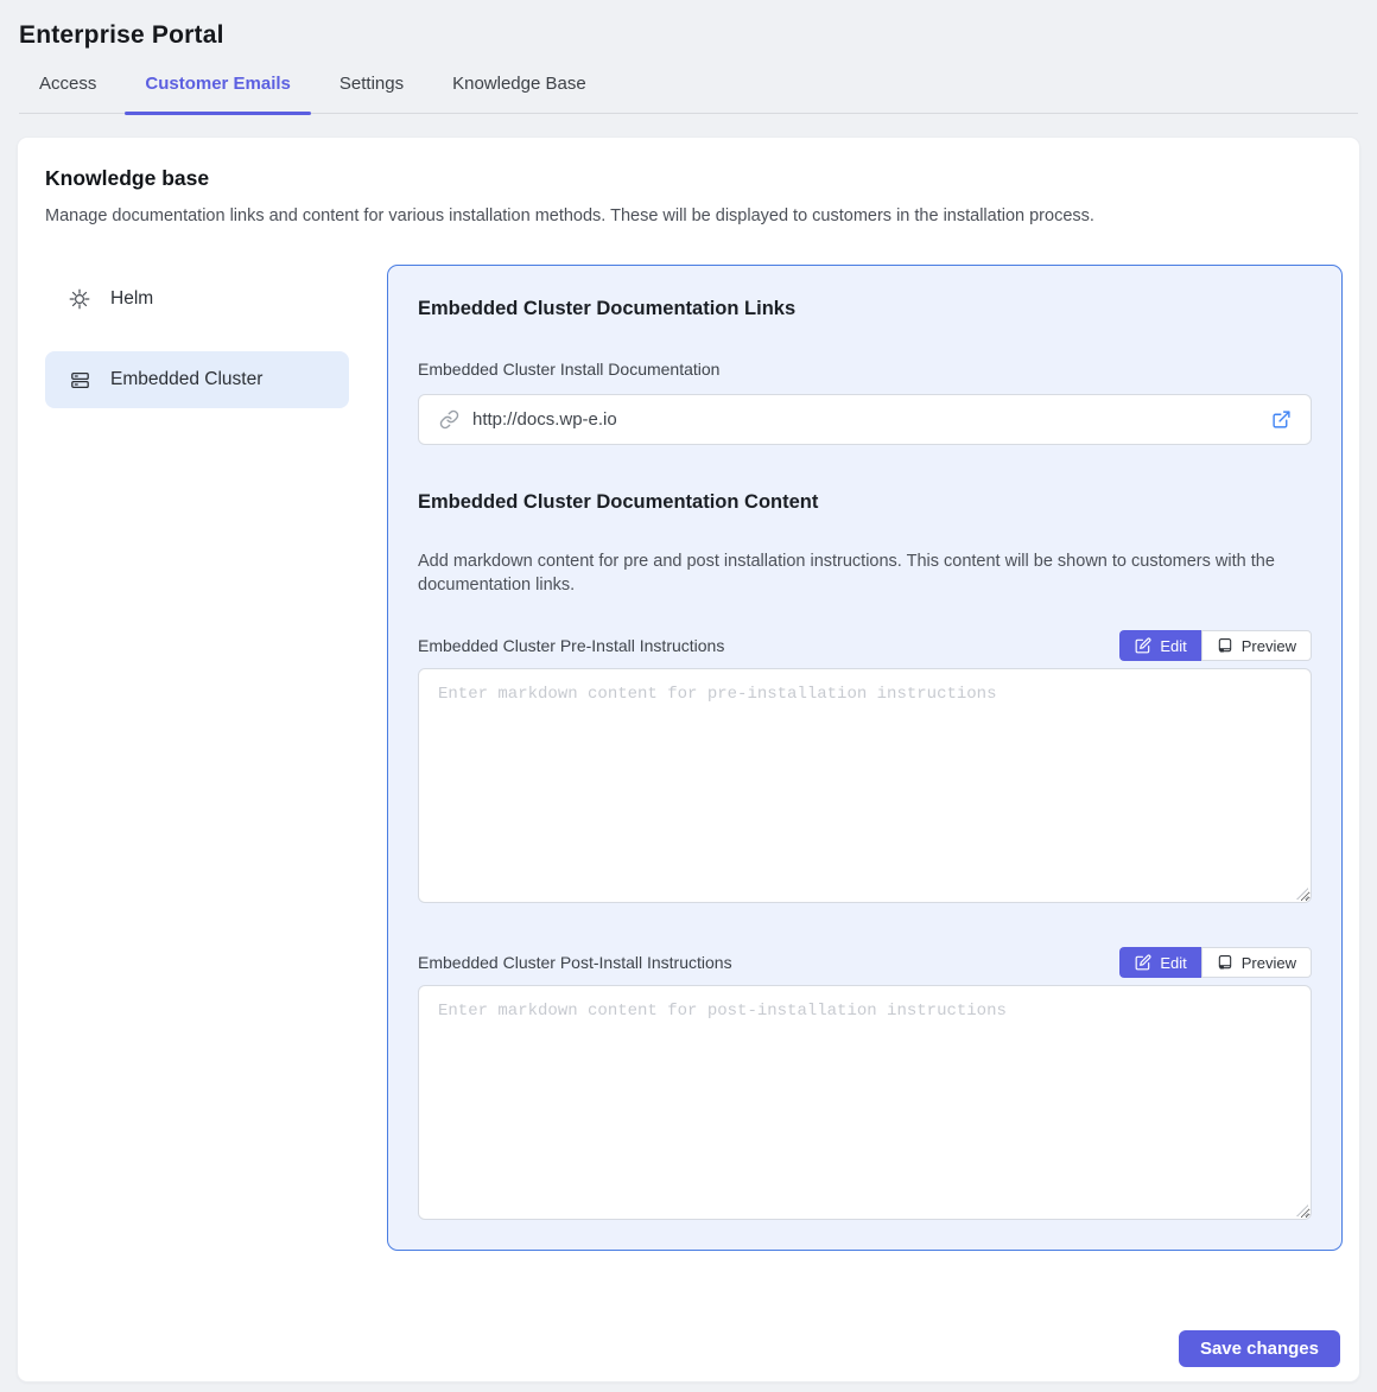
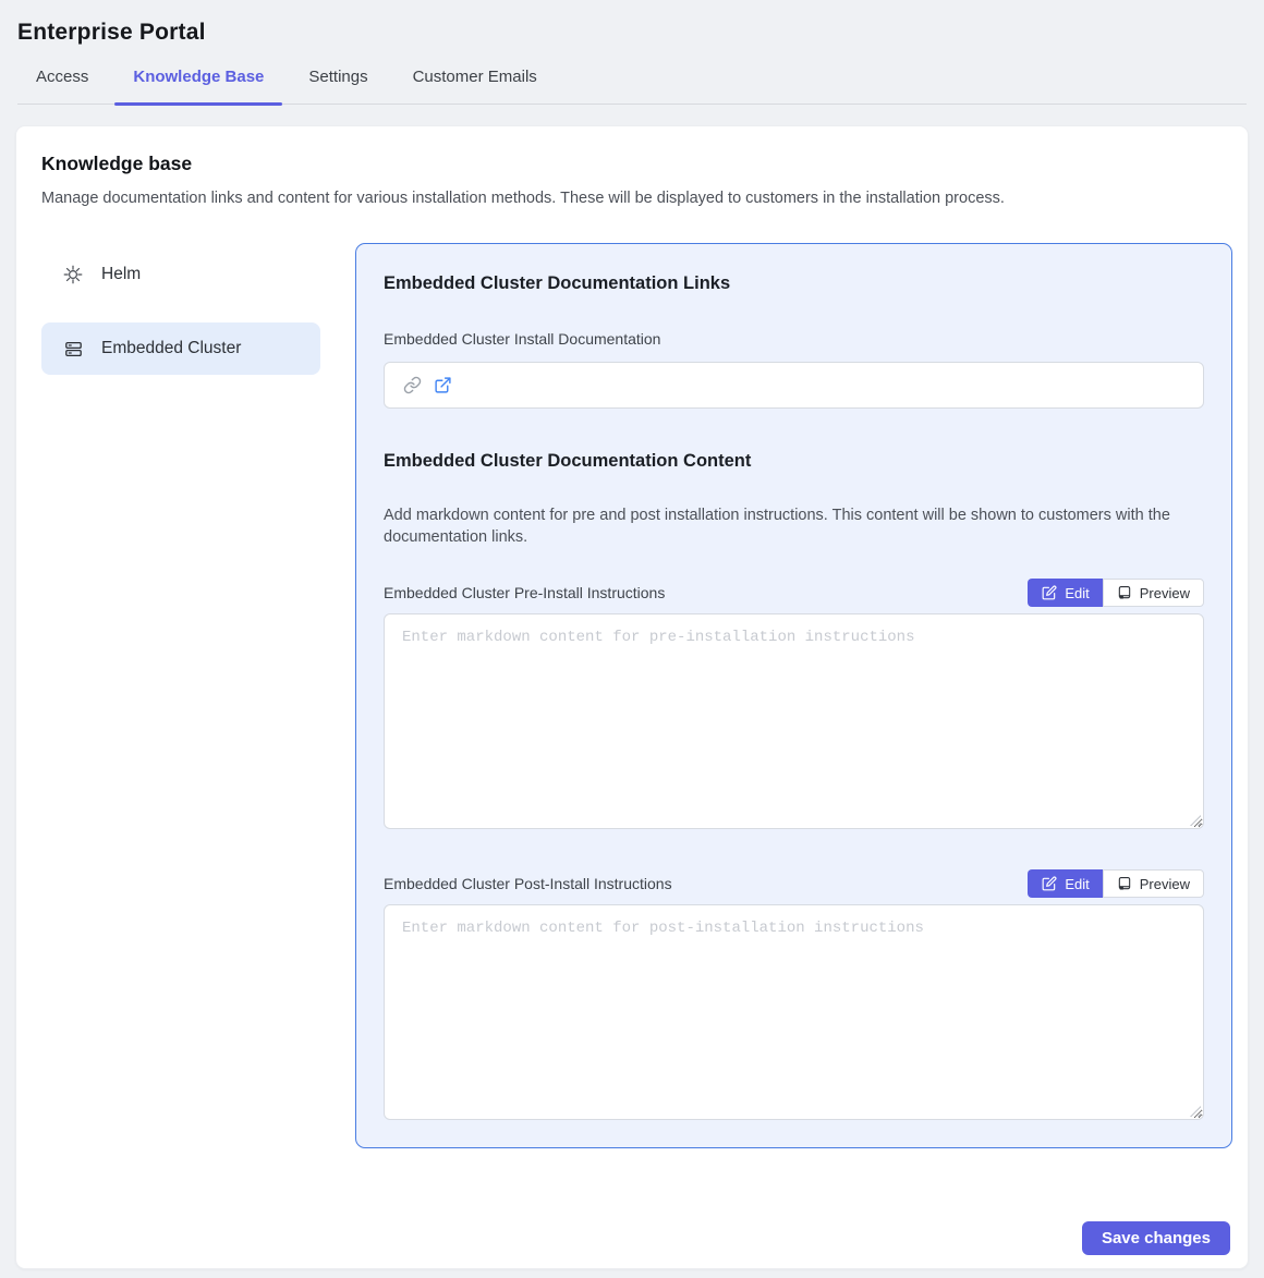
  Enterprise Portal
  Access
- Customer Emails
+ Knowledge Base
  Settings
- Knowledge Base
+ Customer Emails
  Knowledge base
  Manage documentation links and content for various installation methods. These will be displayed to customers in the installation process.
  Helm
  Embedded Cluster
  Embedded Cluster Documentation Links
  Embedded Cluster Install Documentation
- http://docs.wp-e.io
  Embedded Cluster Documentation Content
  Add markdown content for pre and post installation instructions. This content will be shown to customers with the documentation links.
  Embedded Cluster Pre-Install Instructions
  Edit
  Preview
  Enter markdown content for pre-installation instructions
  Embedded Cluster Post-Install Instructions
  Edit
  Preview
  Enter markdown content for post-installation instructions
  Save changes
